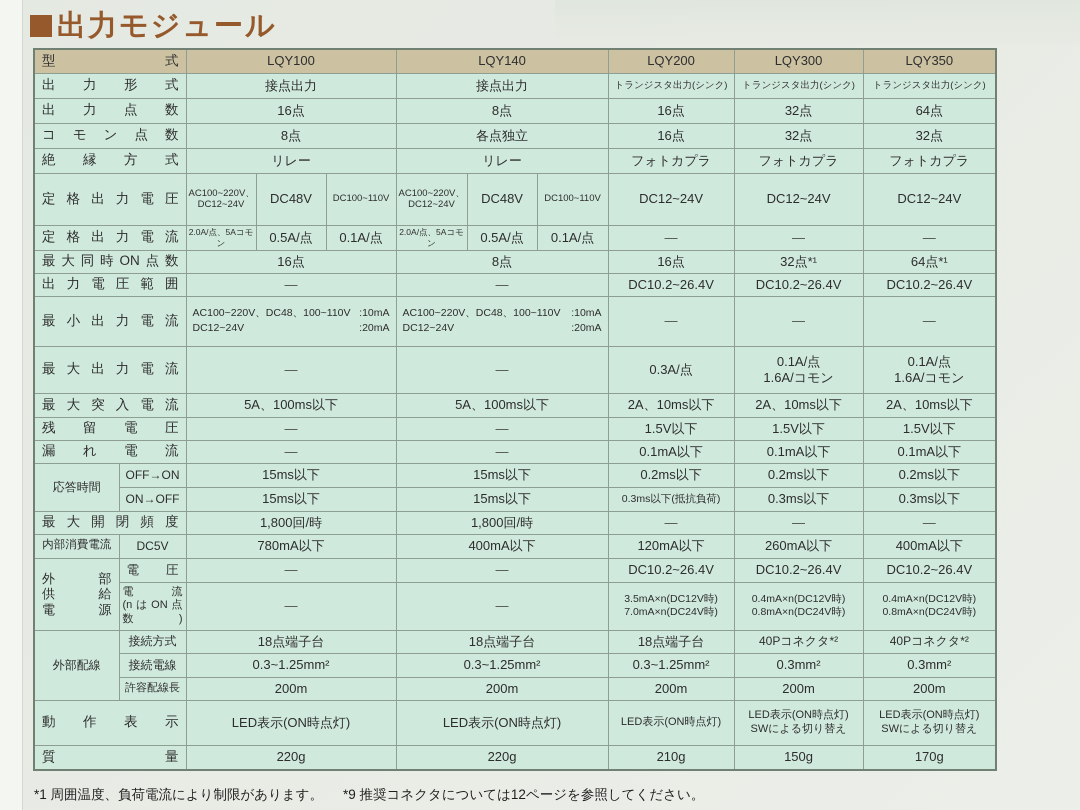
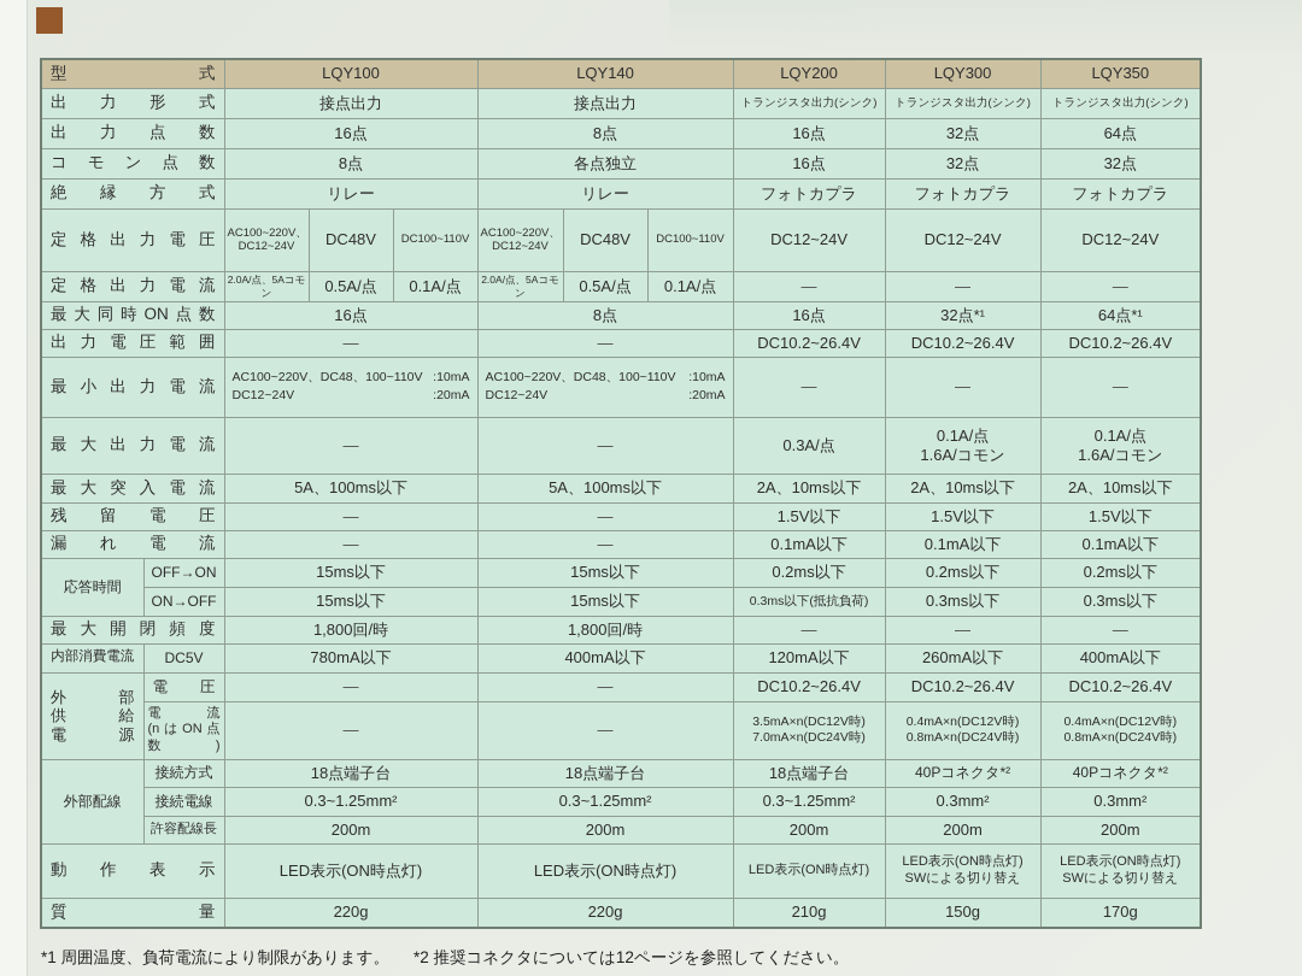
- 出力モジュール
  型 式	LQY100	LQY140	LQY200	LQY300	LQY350
  出 力 形 式	接点出力	接点出力	トランジスタ出力(シンク)	トランジスタ出力(シンク)	トランジスタ出力(シンク)
  出 力 点 数	16点	8点	16点	32点	64点
  コ モ ン 点 数	8点	各点独立	16点	32点	32点
  絶 縁 方 式	リレー	リレー	フォトカプラ	フォトカプラ	フォトカプラ
  定 格 出 力 電 圧	AC100~220V、 DC12~24V	DC48V	DC100~110V	AC100~220V、 DC12~24V	DC48V	DC100~110V	DC12~24V	DC12~24V	DC12~24V
  定 格 出 力 電 流	2.0A/点、5Aコモン	0.5A/点	0.1A/点	2.0A/点、5Aコモン	0.5A/点	0.1A/点	—	—	—
  最大同時ON点数	16点	8点	16点	32点*¹	64点*¹
  出 力 電 圧 範 囲	—	—	DC10.2~26.4V	DC10.2~26.4V	DC10.2~26.4V
  最 小 出 力 電 流	AC100~220V、DC48、100~110V :10mA DC12~24V :20mA	AC100~220V、DC48、100~110V :10mA DC12~24V :20mA	—	—	—
  最 大 出 力 電 流	—	—	0.3A/点	0.1A/点 1.6A/コモン	0.1A/点 1.6A/コモン
  最 大 突 入 電 流	5A、100ms以下	5A、100ms以下	2A、10ms以下	2A、10ms以下	2A、10ms以下
  残 留 電 圧	—	—	1.5V以下	1.5V以下	1.5V以下
  漏 れ 電 流	—	—	0.1mA以下	0.1mA以下	0.1mA以下
  応答時間	OFF→ON	15ms以下	15ms以下	0.2ms以下	0.2ms以下	0.2ms以下
  ON→OFF	15ms以下	15ms以下	0.3ms以下(抵抗負荷)	0.3ms以下	0.3ms以下
  最 大 開 閉 頻 度	1,800回/時	1,800回/時	—	—	—
  内部消費電流	DC5V	780mA以下	400mA以下	120mA以下	260mA以下	400mA以下
  外 部 供 給 電 源	電 圧	—	—	DC10.2~26.4V	DC10.2~26.4V	DC10.2~26.4V
  電 流 (nはON点数)	—	—	3.5mA×n(DC12V時) 7.0mA×n(DC24V時)	0.4mA×n(DC12V時) 0.8mA×n(DC24V時)	0.4mA×n(DC12V時) 0.8mA×n(DC24V時)
  外部配線	接続方式	18点端子台	18点端子台	18点端子台	40Pコネクタ*²	40Pコネクタ*²
  接続電線	0.3~1.25mm²	0.3~1.25mm²	0.3~1.25mm²	0.3mm²	0.3mm²
  許容配線長	200m	200m	200m	200m	200m
  動 作 表 示	LED表示(ON時点灯)	LED表示(ON時点灯)	LED表示(ON時点灯)	LED表示(ON時点灯) SWによる切り替え	LED表示(ON時点灯) SWによる切り替え
  質 量	220g	220g	210g	150g	170g
- *1 周囲温度、負荷電流により制限があります。 *9 推奨コネクタについては12ページを参照してください。
+ *1 周囲温度、負荷電流により制限があります。 *2 推奨コネクタについては12ページを参照してください。
